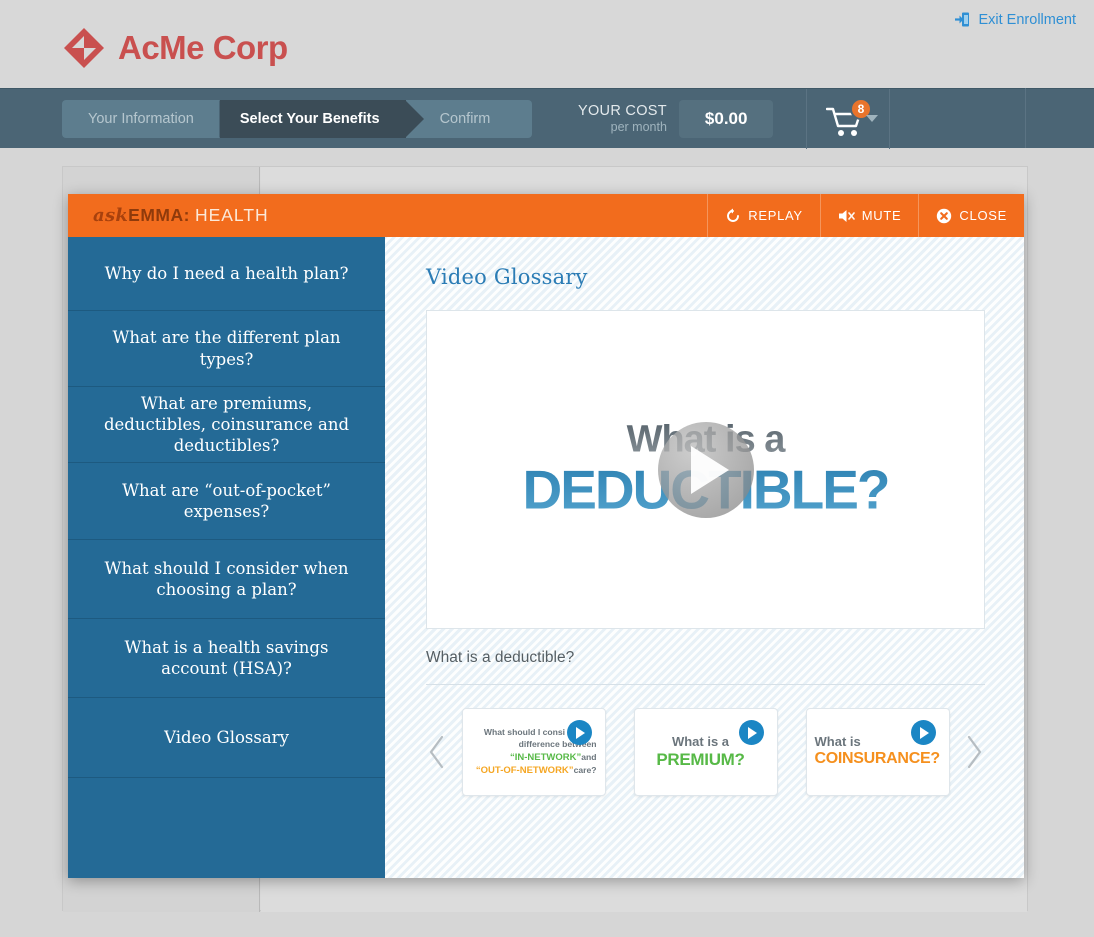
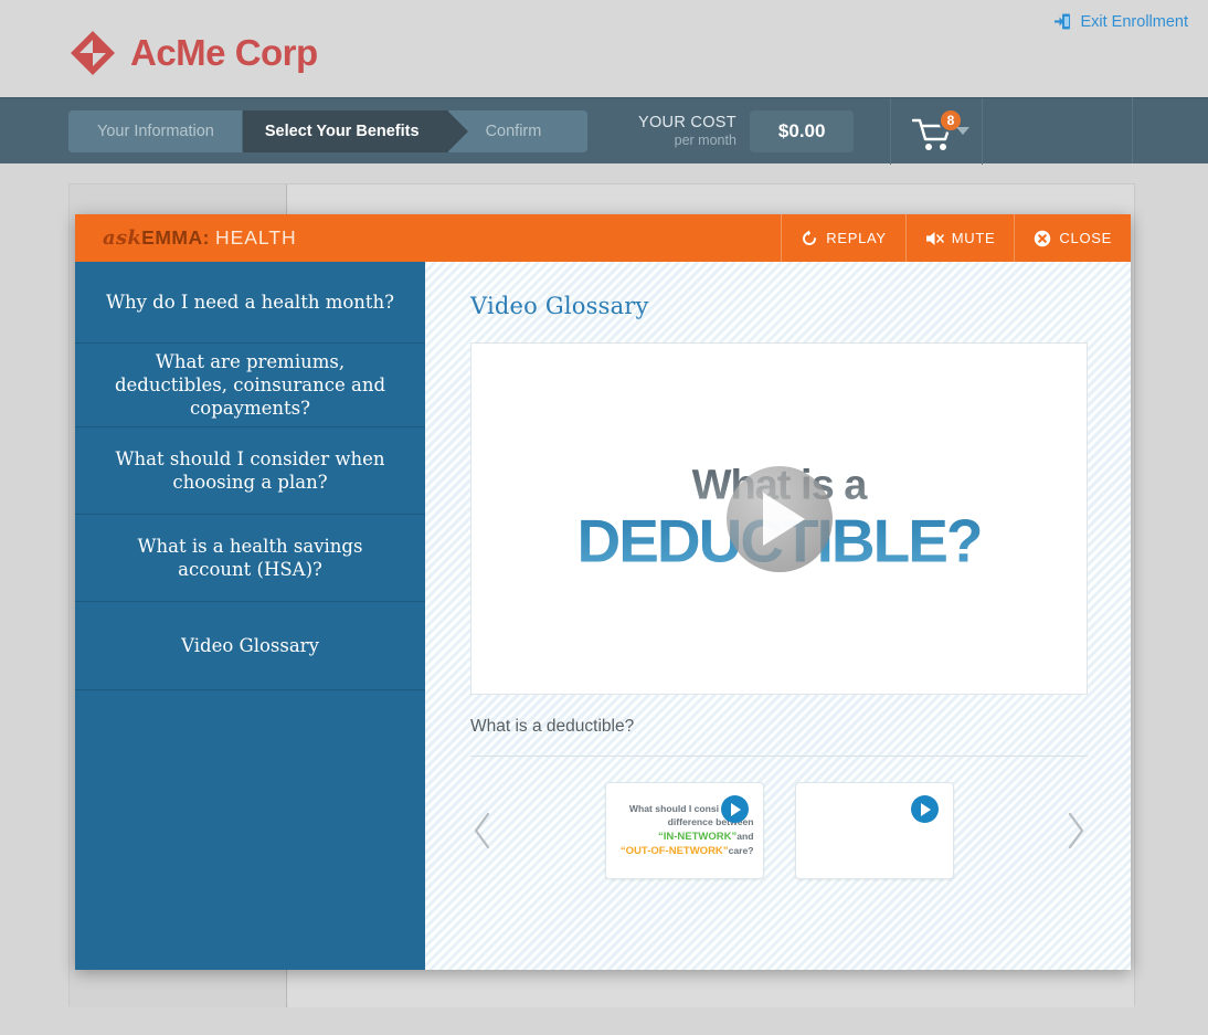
  AcMe Corp
  Exit Enrollment
  Your Information
  Select Your Benefits
  Confirm
  YOUR COST
  per month
  $0.00
  8
  askEMMA: HEALTH
  REPLAY
  MUTE
  CLOSE
- Why do I need a health plan?
+ Why do I need a health month?
- What are the different plan types?
- What are premiums, deductibles, coinsurance and deductibles?
+ What are premiums, deductibles, coinsurance and copayments?
- What are “out-of-pocket” expenses?
  What should I consider when choosing a plan?
  What is a health savings account (HSA)?
  Video Glossary
  Video Glossary
  DEDUBLE?
  What is a deductible?
  What should I consi
  difference beteen
  “IN-NETWORK”and
  “OUT-OF-NETWORK”care?
- What is a
- PREMIUM?
- What is
- COINSURANCE?
